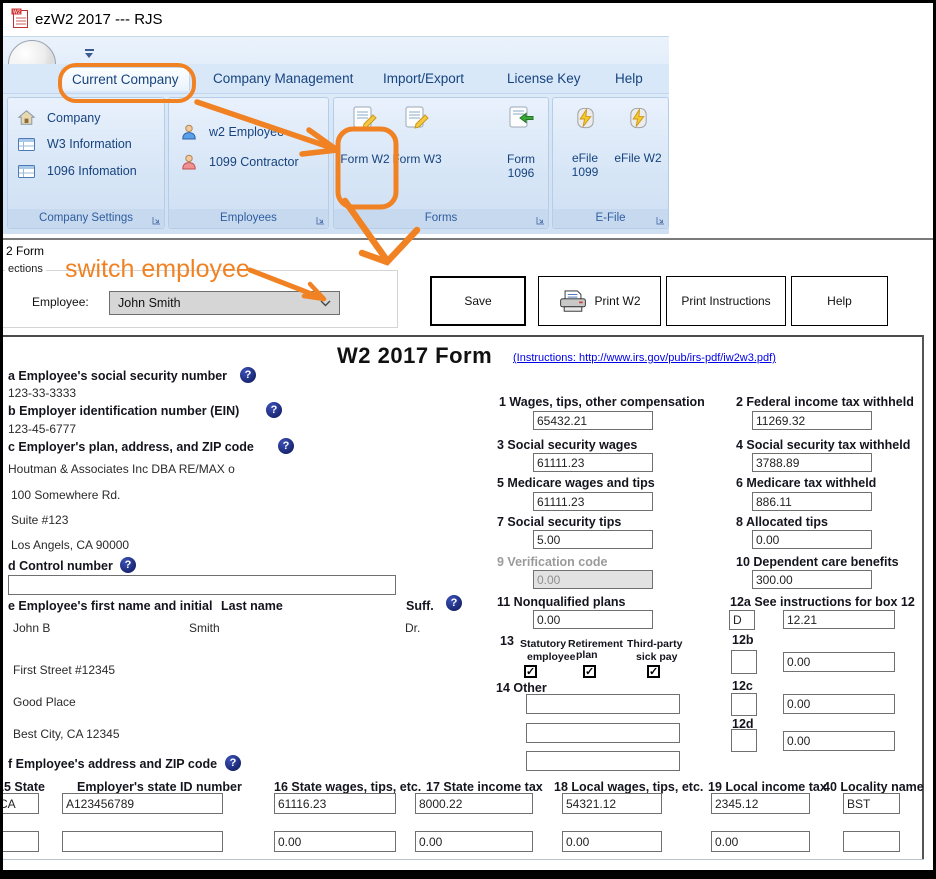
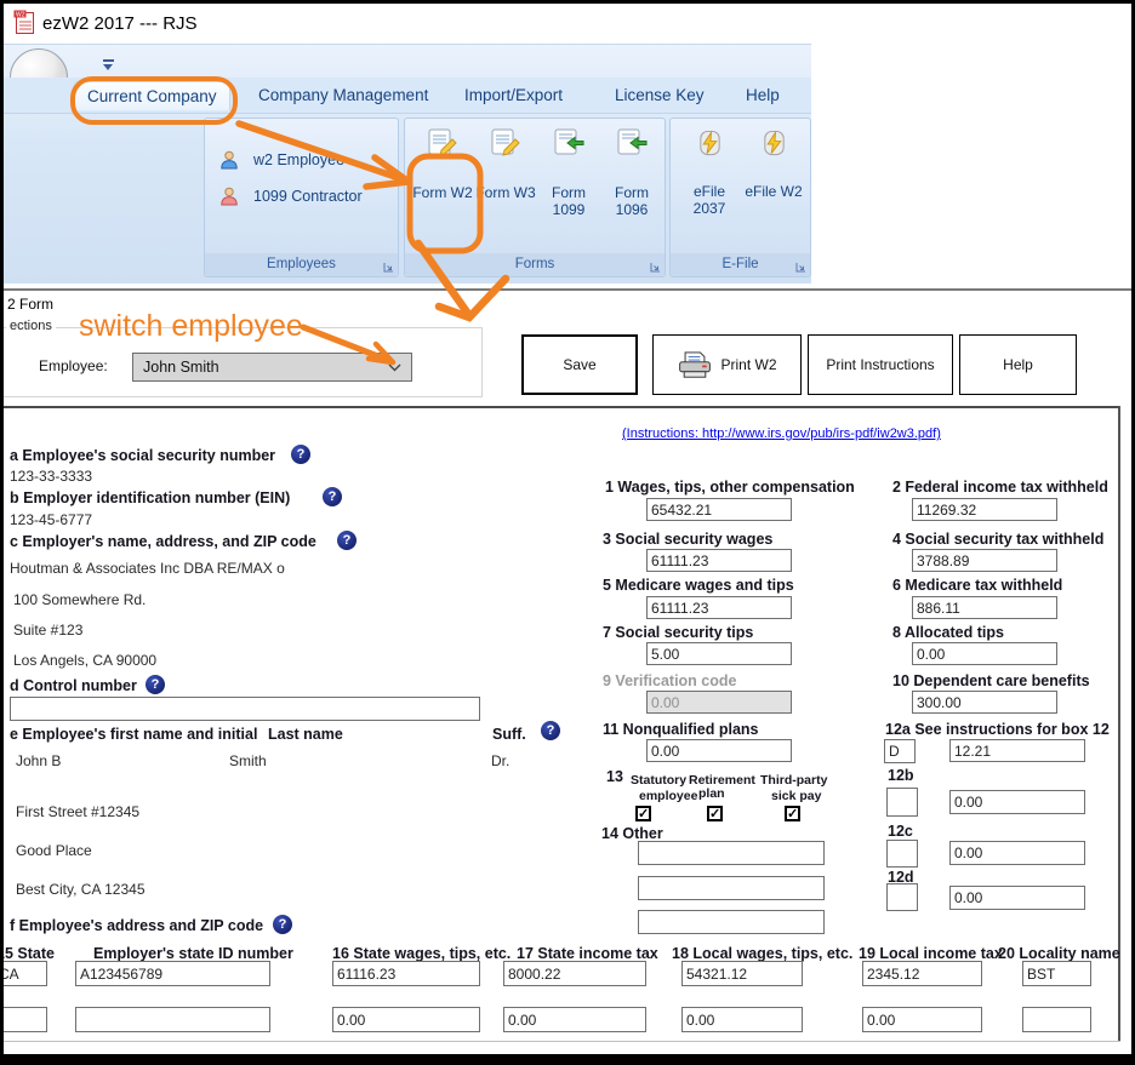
  ezW2 2017 --- RJS
  Current Company
  Company Management
  Import/Export
  License Key
  Help
- Company
- W3 Information
- 1096 Infomation
- Company Settings
  w2 Employe
  1099 Contractor
  Employees
  Form W2
  orm W3
+ Form 1099
  Form 1096
  Forms
- eFile 1099
+ eFile 2037
  eFile W2
  E-File
  2 Form
  ections
  Employee:
  John Smith
  Save
  Print W2
  Print Instructions
  Help
- W2 2017 Form
  (Instructions: http://www.irs.gov/pub/irs-pdf/iw2w3.pdf)
  a Employee's social security number
  ?
  123-33-3333
  b Employer identification number (EIN)
  ?
  123-45-6777
- c Employer's plan, address, and ZIP code
+ c Employer's name, address, and ZIP code
  ?
  Houtman & Associates Inc DBA RE/MAX o
  100 Somewhere Rd.
  Suite #123
  Los Angels, CA 90000
  d Control number
  ?
  e Employee's first name and initial
  Last name
  Suff.
  ?
  John B
  Smith
  Dr.
  First Street #12345
  Good Place
  Best City, CA 12345
  f Employee's address and ZIP code
  ?
  1 Wages, tips, other compensation
  65432.21
  3 Social security wages
  61111.23
  5 Medicare wages and tips
  61111.23
  7 Social security tips
  5.00
  9 Verification code
  0.00
  11 Nonqualified plans
  0.00
  13
  Statutory
  Retirement
  Third-party
  employee
  plan
  sick pay
  ✓
  ✓
  ✓
  14 Other
  2 Federal income tax withheld
  11269.32
  4 Social security tax withheld
  3788.89
  6 Medicare tax withheld
  886.11
  8 Allocated tips
  0.00
  10 Dependent care benefits
  300.00
  12a See instructions for box 12
  D
  12.21
  12b
  0.00
  12c
  0.00
  12d
  0.00
  5 State
  Employer's state ID number
  16 State wages, tips, etc.
  17 State income tax
  18 Local wages, tips, etc.
  19 Local income tax
- 40 Locality name
+ 20 Locality name
  CA
  A123456789
  61116.23
  8000.22
  54321.12
  2345.12
  BST
  0.00
  0.00
  0.00
  0.00
  switch employee
